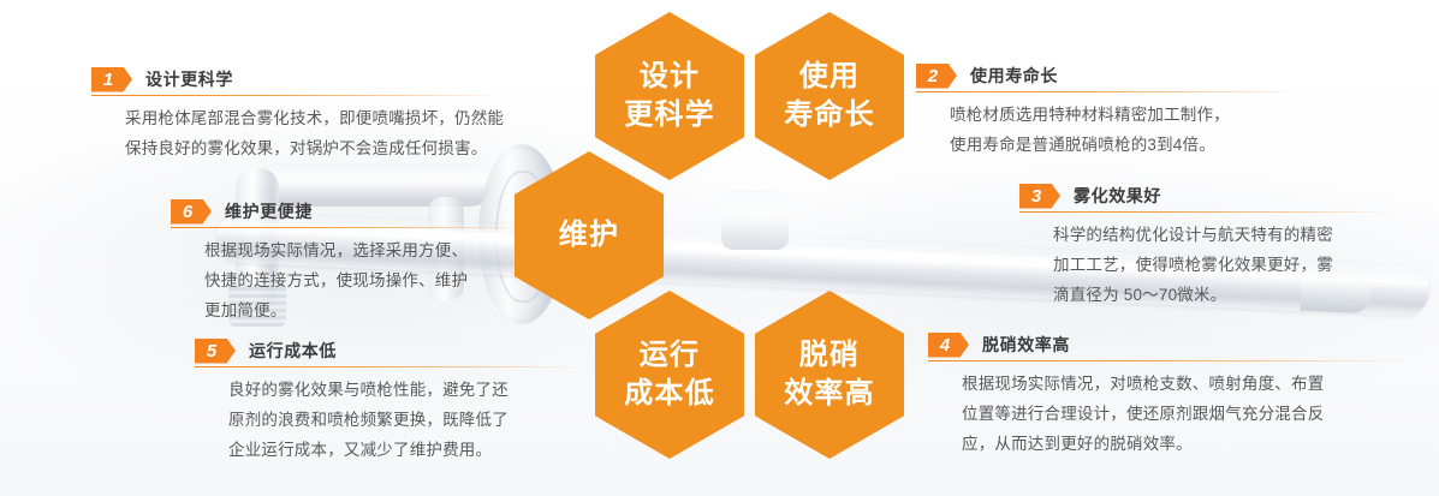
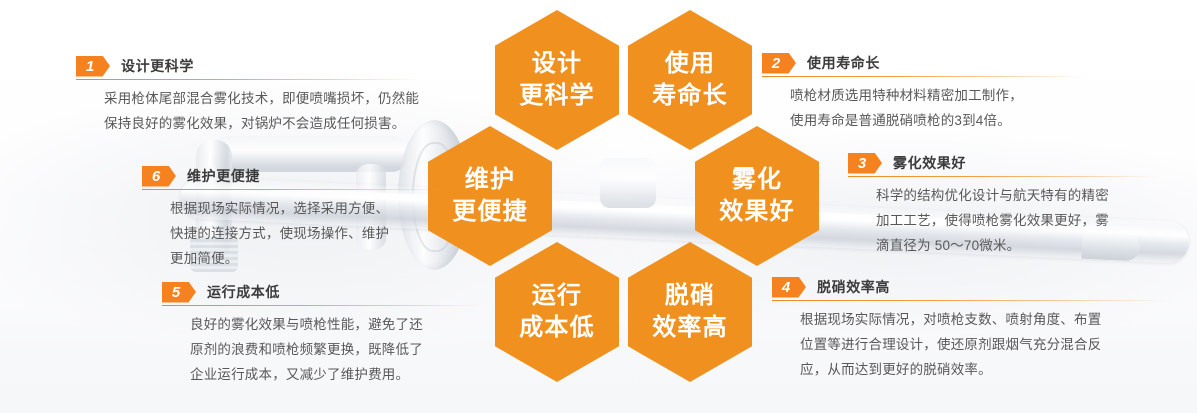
  设计
  更科学
  使用
  寿命长
  维护
+ 更便捷
+ 雾化
+ 效果好
  运行
  成本低
  脱硝
  效率高
  1
  设计更科学
  采用枪体尾部混合雾化技术，即便喷嘴损坏，仍然能
  保持良好的雾化效果，对锅炉不会造成任何损害。
  2
  使用寿命长
  喷枪材质选用特种材料精密加工制作，
  使用寿命是普通脱硝喷枪的3到4倍。
  3
  雾化效果好
  科学的结构优化设计与航天特有的精密
  加工工艺，使得喷枪雾化效果更好，雾
  滴直径为 50～70微米。
  4
  脱硝效率高
  根据现场实际情况，对喷枪支数、喷射角度、布置
  位置等进行合理设计，使还原剂跟烟气充分混合反
  应，从而达到更好的脱硝效率。
  5
  运行成本低
  良好的雾化效果与喷枪性能，避免了还
  原剂的浪费和喷枪频繁更换，既降低了
  企业运行成本，又减少了维护费用。
  6
  维护更便捷
  根据现场实际情况，选择采用方便、
  快捷的连接方式，使现场操作、维护
  更加简便。
